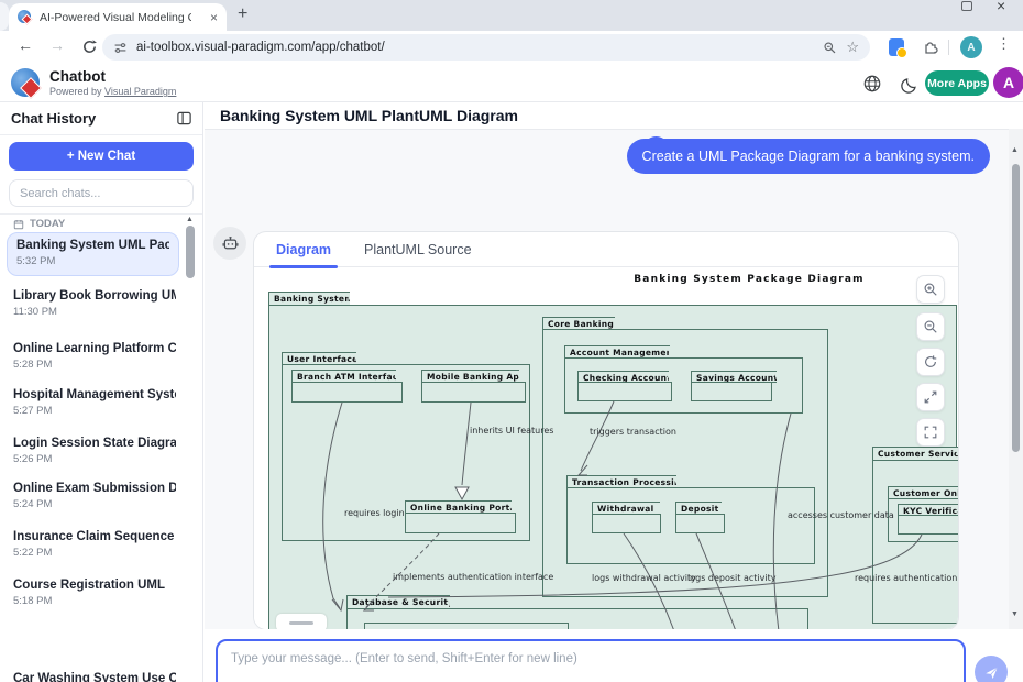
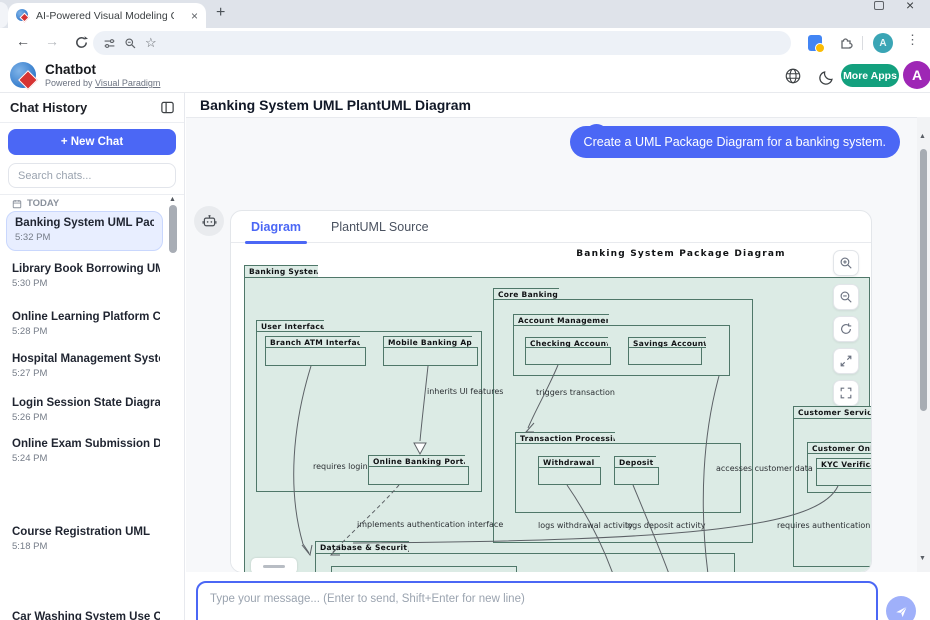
  AI-Powered Visual Modeling
  ×
  +
  ×
  ←
  →
- ai-toolbox.visual-paradigm.com/app/chatbot/
  ☆
  A
  ⋮
  Chatbot
  Powered by Visual Paradigm
  More Apps
  A
  Chat History
  + New Chat
  Search chats...
  TODAY
  Banking System UML Pac
  5:32 PM
  Library Book Borrowing UM
- 11:30 PM
+ 5:30 PM
  Online Learning Platform C
  5:28 PM
  Hospital Management Syst
  5:27 PM
  Login Session State Diagra
  5:26 PM
  Online Exam Submission D
  5:24 PM
- Insurance Claim Sequence
- 5:22 PM
  Course Registration UML
  5:18 PM
  Car Washing System Use C
  Banking System UML PlantUML Diagram
  Create a UML Package Diagram for a banking system.
  Diagram
  PlantUML Source
  Banking System Package Diagram
  Banking System
  Core Banking
  User Interface
  Branch ATM Interfac
  Mobile Banking Ap
  Online Banking Port
  Account Managemen
  Checking Accoun
  Savings Account
  Transaction Processi
  Withdrawal
  Deposit
  Customer Servic
  Customer On
  KYC Verific
  Database & Securit
  inherits UI features
  requires login
  triggers transaction
  implements authentication interface
  logs withdrawal activity
  logs deposit activity
  accesses customer data
  requires authentication
  Type your message... (Enter to send, Shift+Enter for new line)
